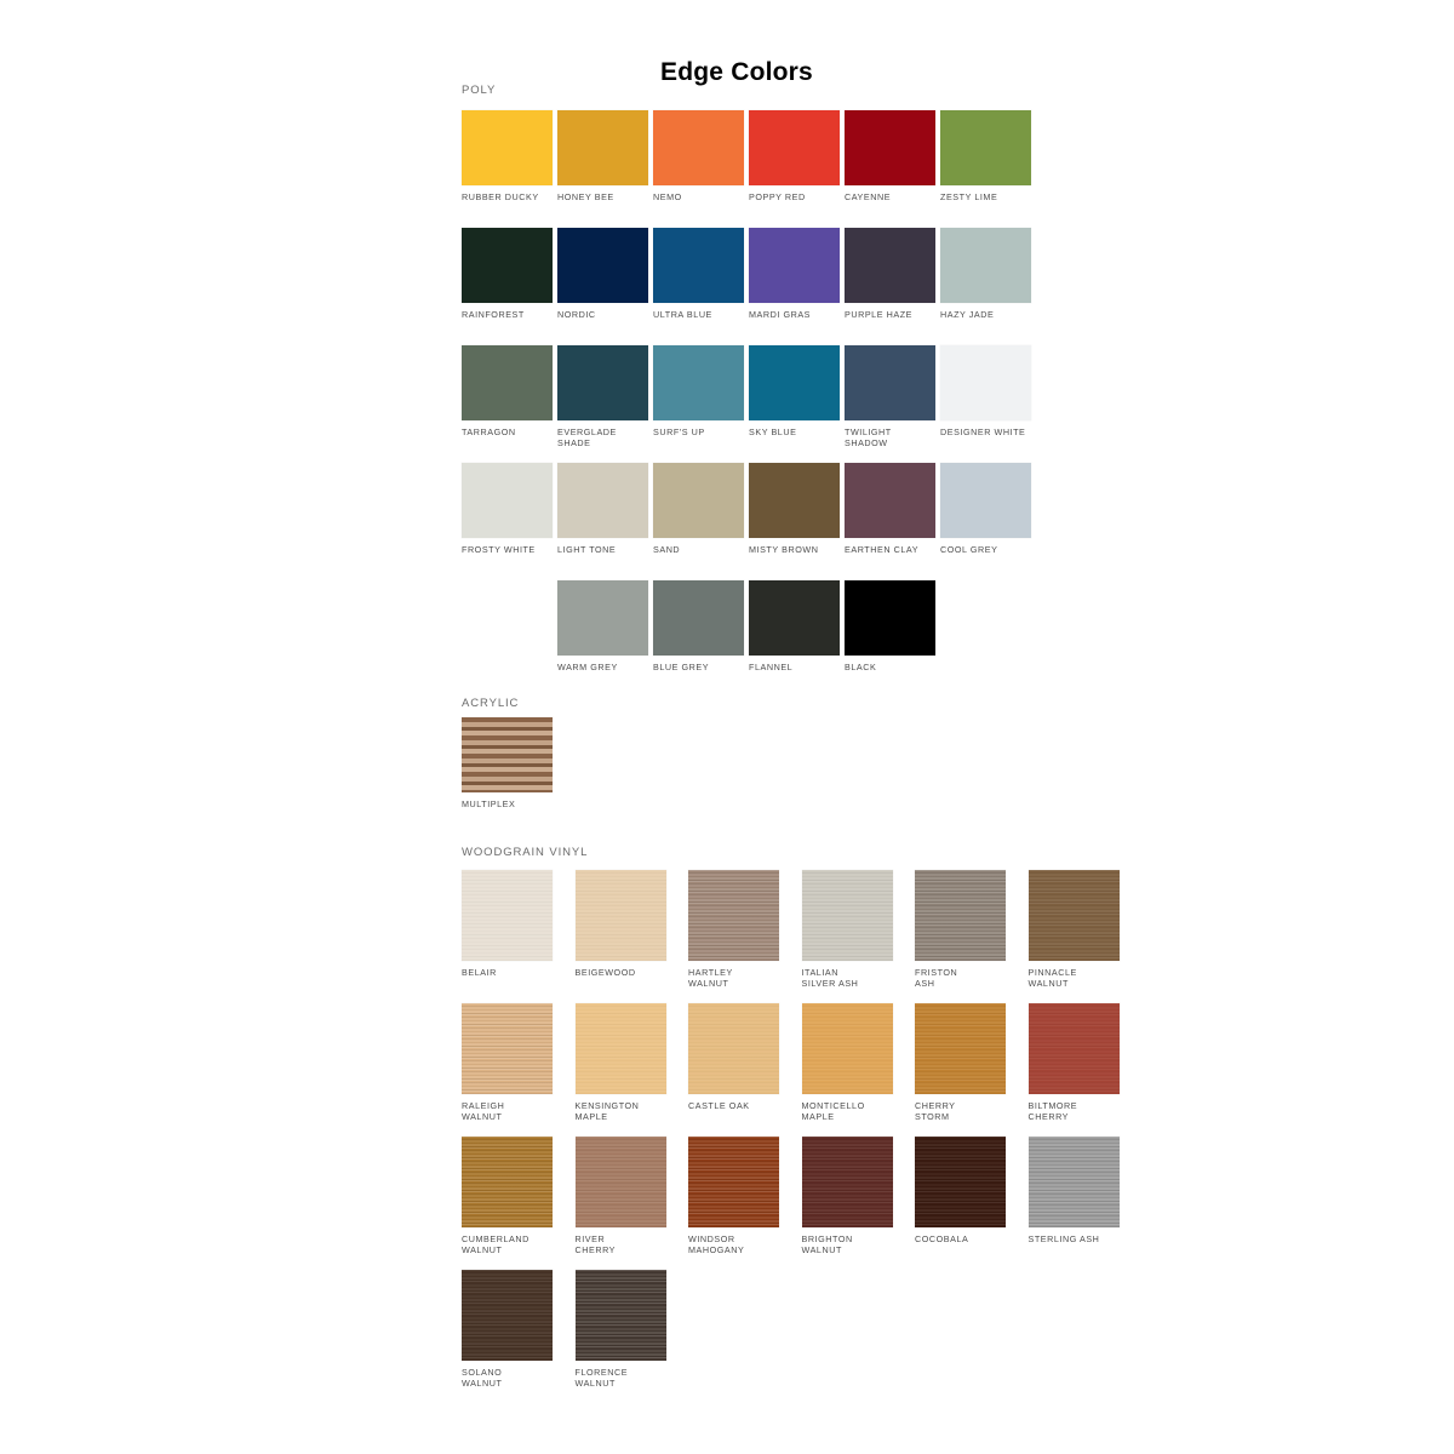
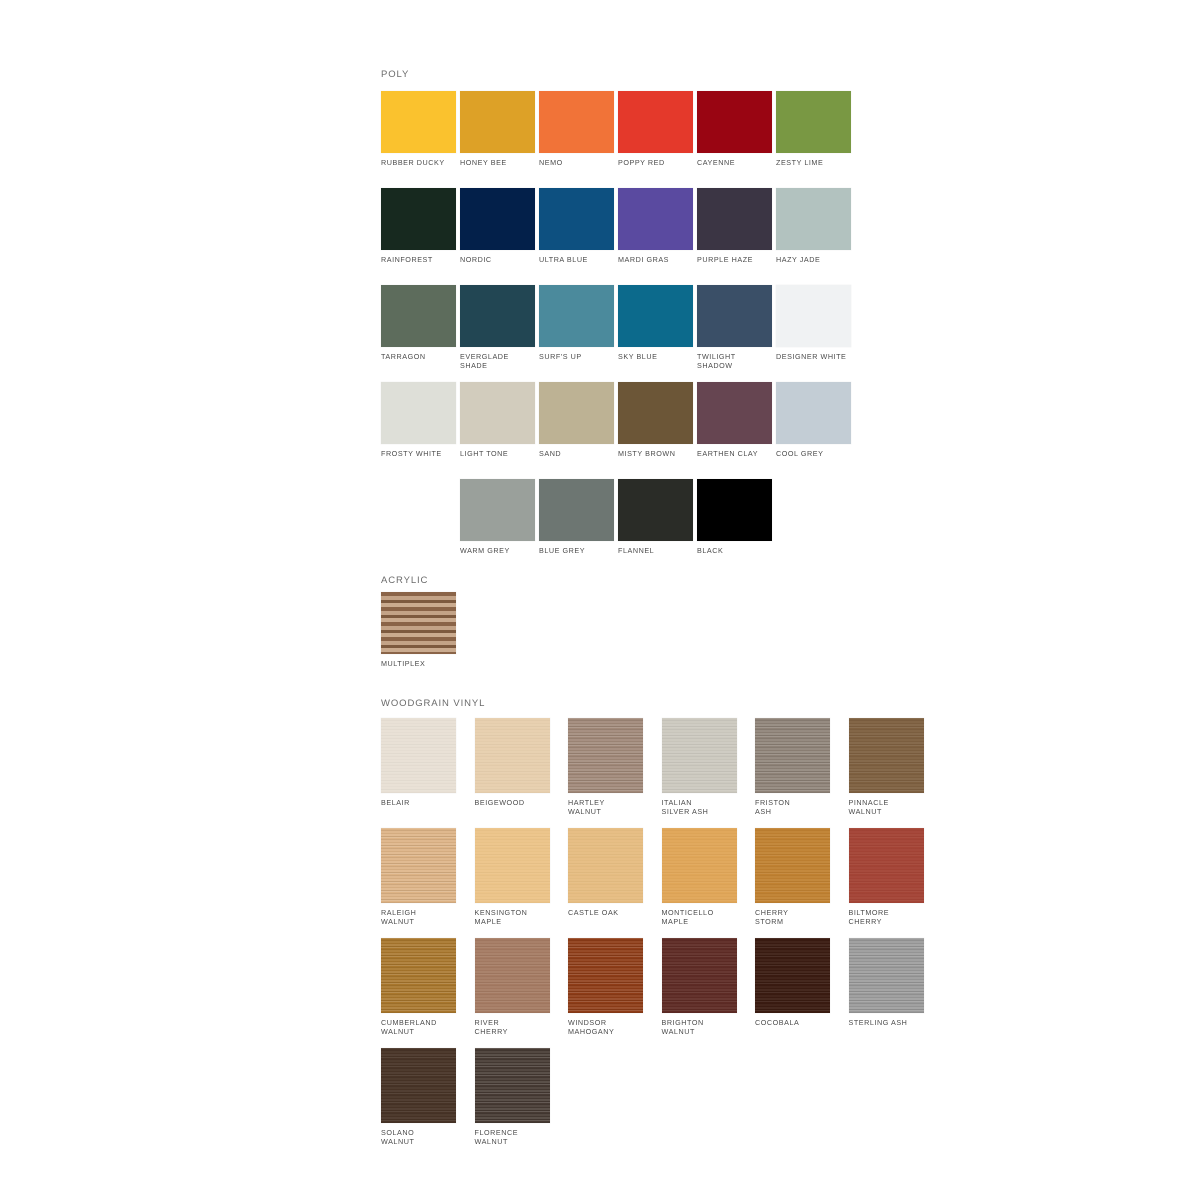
- Edge Colors
  POLY
  RUBBER DUCKY
  HONEY BEE
  NEMO
  POPPY RED
  CAYENNE
  ZESTY LIME
  RAINFOREST
  NORDIC
  ULTRA BLUE
  MARDI GRAS
  PURPLE HAZE
  HAZY JADE
  TARRAGON
  EVERGLADE
  SHADE
  SURF'S UP
  SKY BLUE
  TWILIGHT
  SHADOW
  DESIGNER WHITE
  FROSTY WHITE
  LIGHT TONE
  SAND
  MISTY BROWN
  EARTHEN CLAY
  COOL GREY
  WARM GREY
  BLUE GREY
  FLANNEL
  BLACK
  ACRYLIC
  MULTIPLEX
  WOODGRAIN VINYL
  BELAIR
  BEIGEWOOD
  HARTLEY
  WALNUT
  ITALIAN
  SILVER ASH
  FRISTON
  ASH
  PINNACLE
  WALNUT
  RALEIGH
  WALNUT
  KENSINGTON
  MAPLE
  CASTLE OAK
  MONTICELLO
  MAPLE
  CHERRY
  STORM
  BILTMORE
  CHERRY
  CUMBERLAND
  WALNUT
  RIVER
  CHERRY
  WINDSOR
  MAHOGANY
  BRIGHTON
  WALNUT
  COCOBALA
  STERLING ASH
  SOLANO
  WALNUT
  FLORENCE
  WALNUT
